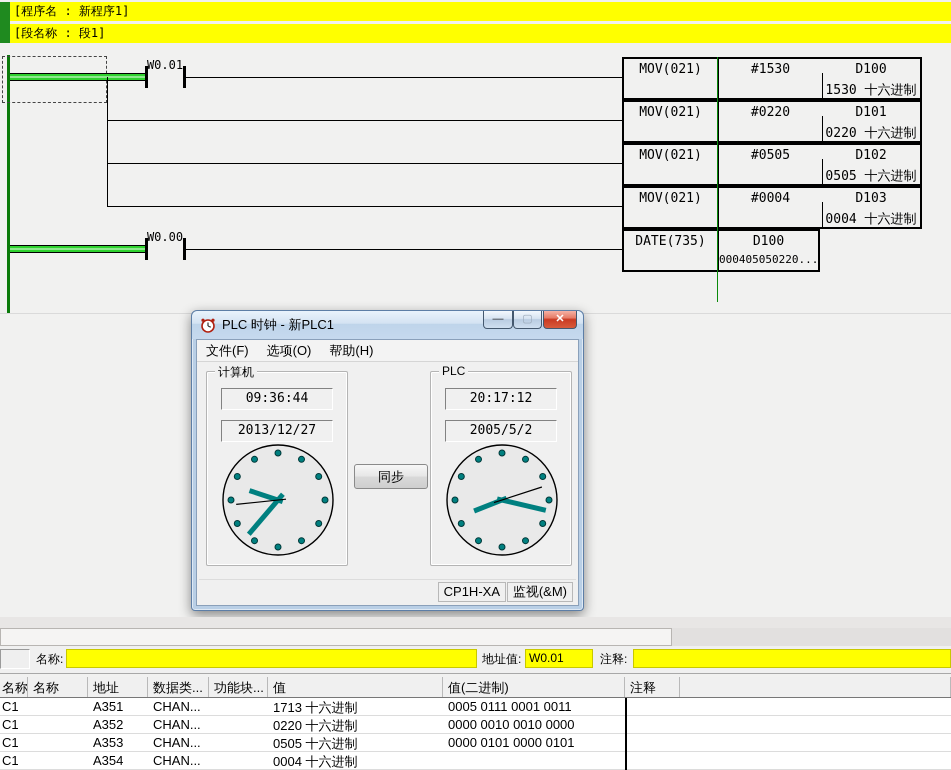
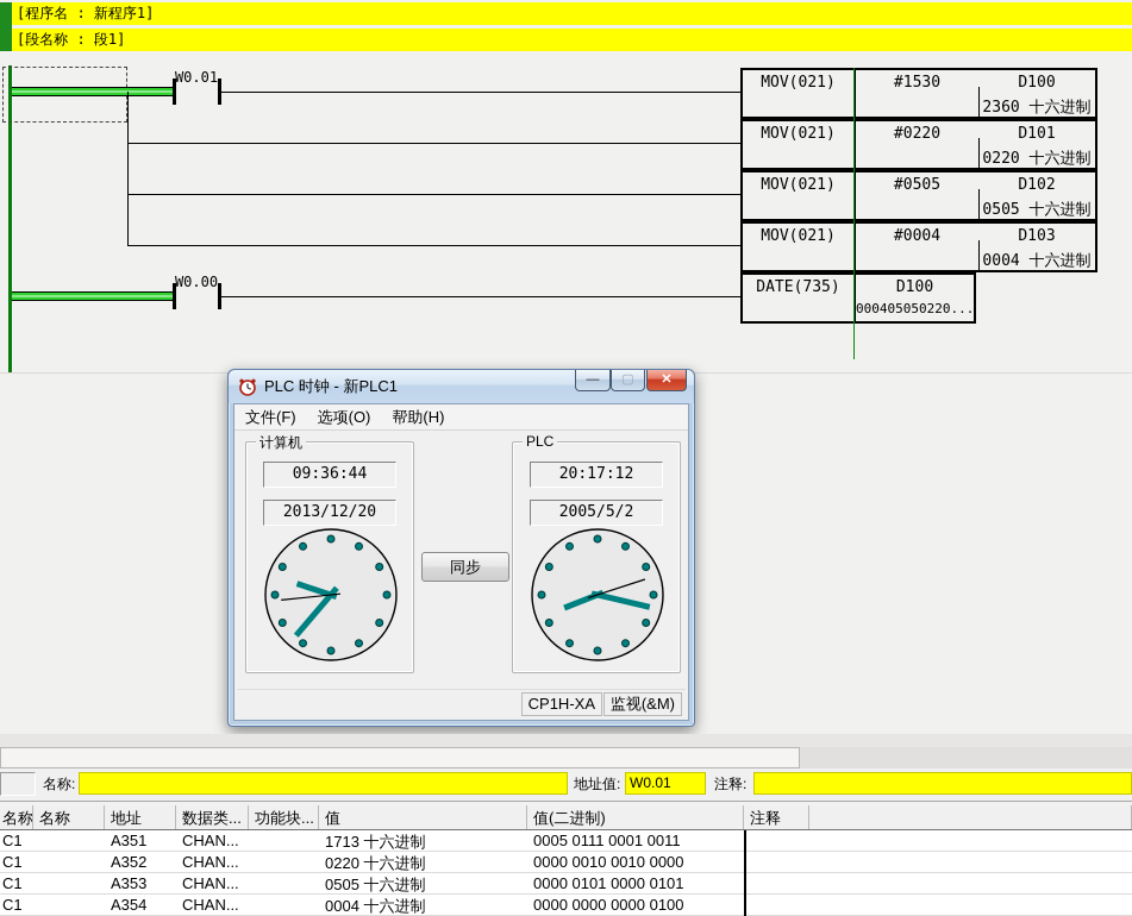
  [程序名 : 新程序1]
  [段名称 : 段1]
  W0.01
  W0.00
  MOV(021)
  #1530
  D100
- 1530 十六进制
+ 2360 十六进制
  MOV(021)
  #0220
  D101
  0220 十六进制
  MOV(021)
  #0505
  D102
  0505 十六进制
  MOV(021)
  #0004
  D103
  0004 十六进制
  DATE(735)
  D100
  000405050220...
  PLC 时钟 - 新PLC1
  —
  ▢
  ✕
  文件(F)
  选项(O)
  帮助(H)
  计算机
  09:36:44
- 2013/12/27
+ 2013/12/20
  PLC
  20:17:12
  2005/5/2
  同步
  CP1H-XA
  监视(&M)
  名称:
  地址值:
  W0.01
  注释:
  名称
  名称
  地址
  数据类...
  功能块...
  值
  值(二进制)
  注释
  C1
  A351
  CHAN...
  1713 十六进制
  0005 0111 0001 0011
  C1
  A352
  CHAN...
  0220 十六进制
  0000 0010 0010 0000
  C1
  A353
  CHAN...
  0505 十六进制
  0000 0101 0000 0101
  C1
  A354
  CHAN...
  0004 十六进制
+ 0000 0000 0000 0100
